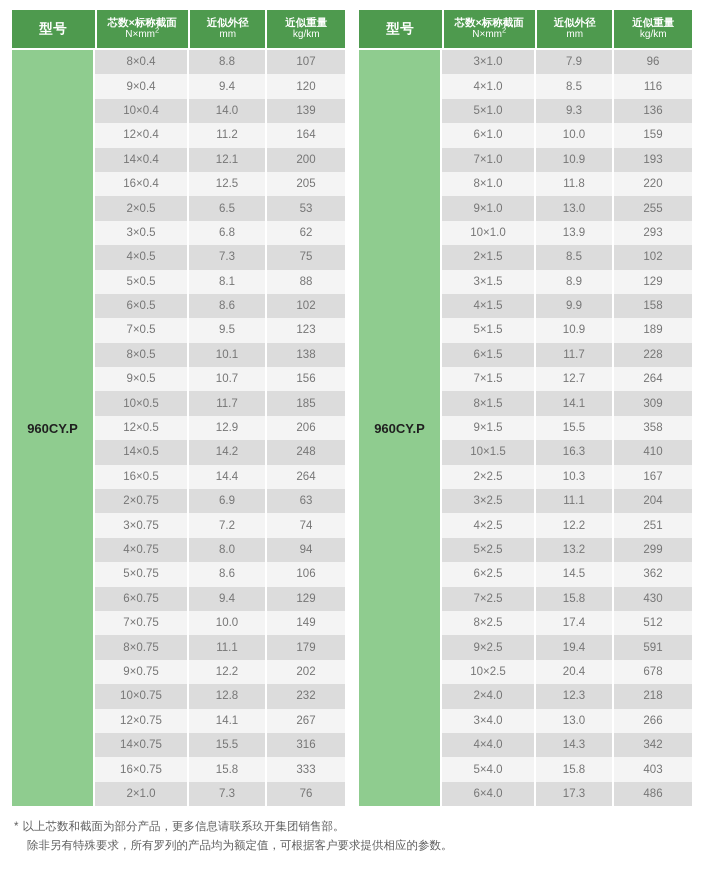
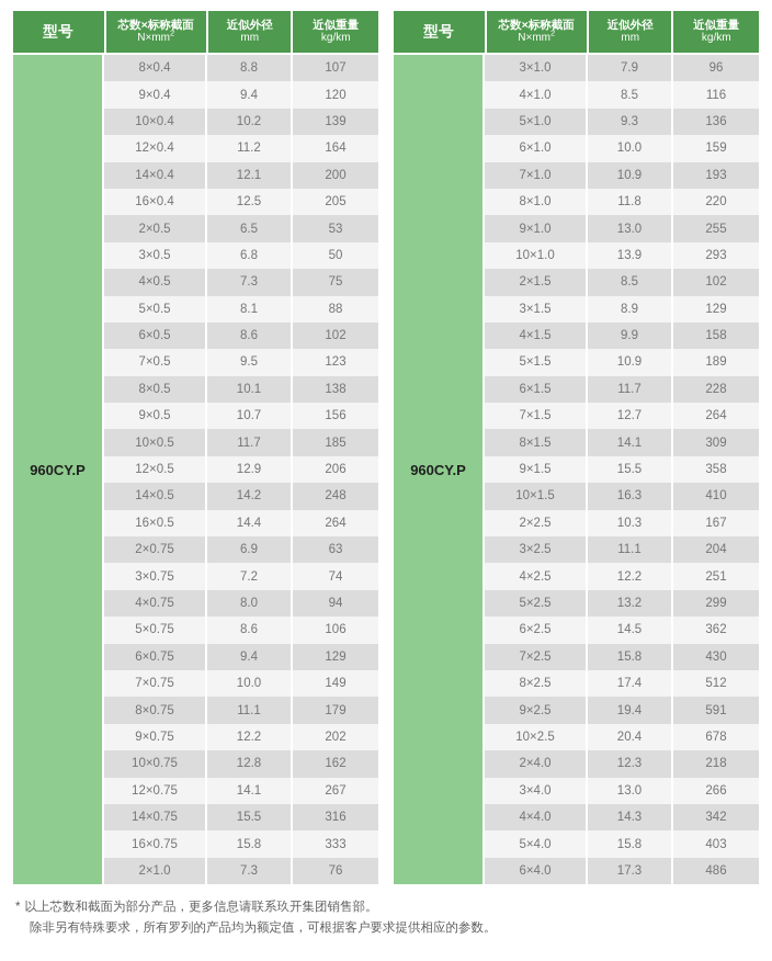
  型号
  芯数×标称截面
  N×mm2
  近似外径
  mm
  近似重量
  kg/km
  960CY.P
  8×0.4
  9×0.4
  10×0.4
  12×0.4
  14×0.4
  16×0.4
  2×0.5
  3×0.5
  4×0.5
  5×0.5
  6×0.5
  7×0.5
  8×0.5
  9×0.5
  10×0.5
  12×0.5
  14×0.5
  16×0.5
  2×0.75
  3×0.75
  4×0.75
  5×0.75
  6×0.75
  7×0.75
  8×0.75
  9×0.75
  10×0.75
  12×0.75
  14×0.75
  16×0.75
  2×1.0
  8.8
  9.4
- 14.0
+ 10.2
  11.2
  12.1
  12.5
  6.5
  6.8
  7.3
  8.1
  8.6
  9.5
  10.1
  10.7
  11.7
  12.9
  14.2
  14.4
  6.9
  7.2
  8.0
  8.6
  9.4
  10.0
  11.1
  12.2
  12.8
  14.1
  15.5
  15.8
  7.3
  107
  120
  139
  164
  200
  205
  53
- 62
+ 50
  75
  88
  102
  123
  138
  156
  185
  206
  248
  264
  63
  74
  94
  106
  129
  149
  179
  202
- 232
+ 162
  267
  316
  333
  76
  型号
  芯数×标称截面
  N×mm2
  近似外径
  mm
  近似重量
  kg/km
  960CY.P
  3×1.0
  4×1.0
  5×1.0
  6×1.0
  7×1.0
  8×1.0
  9×1.0
  10×1.0
  2×1.5
  3×1.5
  4×1.5
  5×1.5
  6×1.5
  7×1.5
  8×1.5
  9×1.5
  10×1.5
  2×2.5
  3×2.5
  4×2.5
  5×2.5
  6×2.5
  7×2.5
  8×2.5
  9×2.5
  10×2.5
  2×4.0
  3×4.0
  4×4.0
  5×4.0
  6×4.0
  7.9
  8.5
  9.3
  10.0
  10.9
  11.8
  13.0
  13.9
  8.5
  8.9
  9.9
  10.9
  11.7
  12.7
  14.1
  15.5
  16.3
  10.3
  11.1
  12.2
  13.2
  14.5
  15.8
  17.4
  19.4
  20.4
  12.3
  13.0
  14.3
  15.8
  17.3
  96
  116
  136
  159
  193
  220
  255
  293
  102
  129
  158
  189
  228
  264
  309
  358
  410
  167
  204
  251
  299
  362
  430
  512
  591
  678
  218
  266
  342
  403
  486
  * 以上芯数和截面为部分产品，更多信息请联系玖开集团销售部。
  除非另有特殊要求，所有罗列的产品均为额定值，可根据客户要求提供相应的参数。
